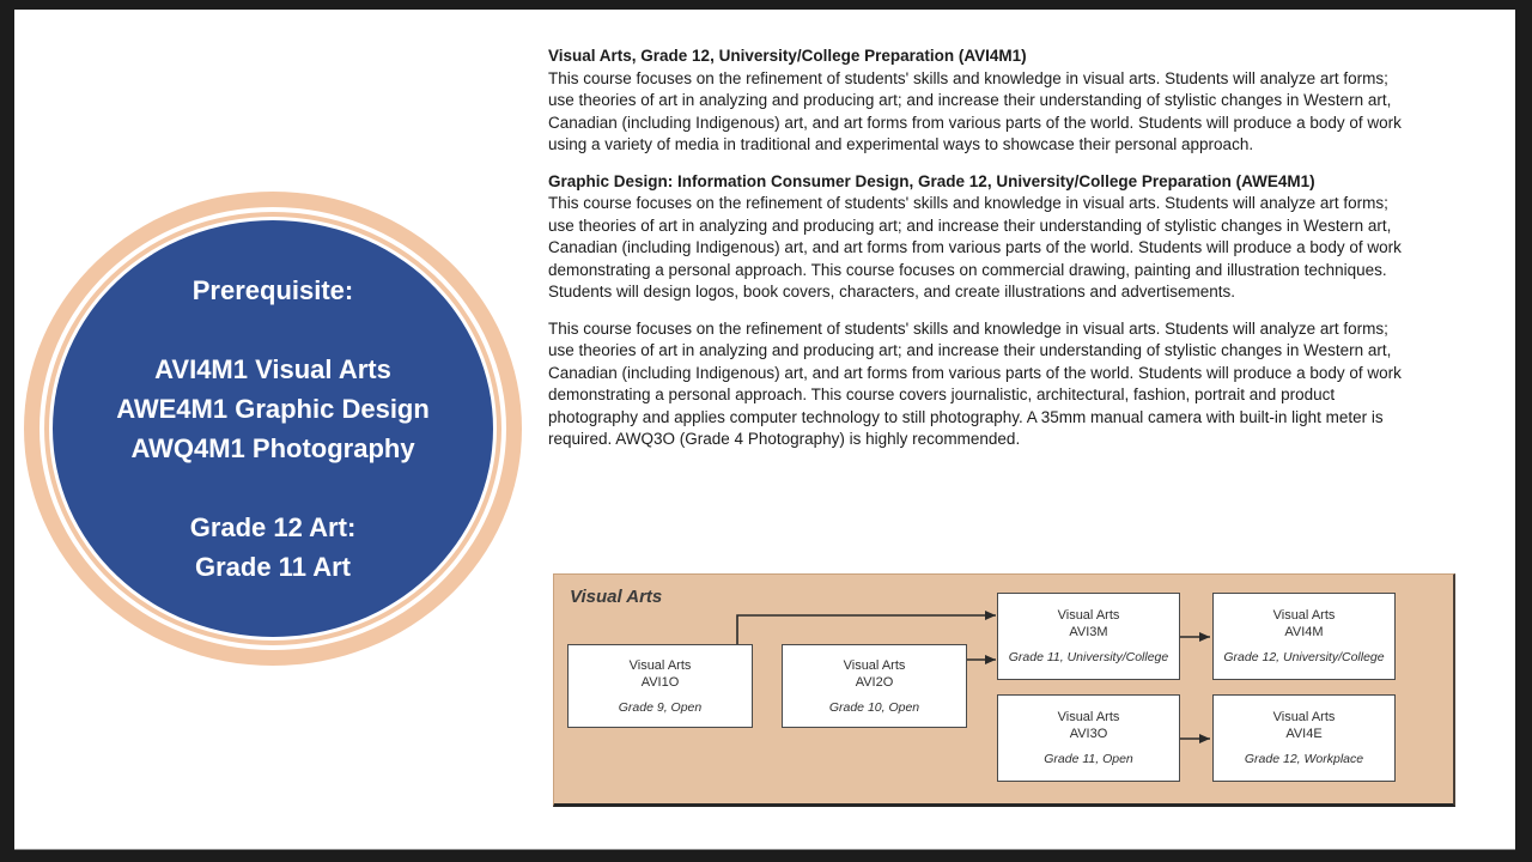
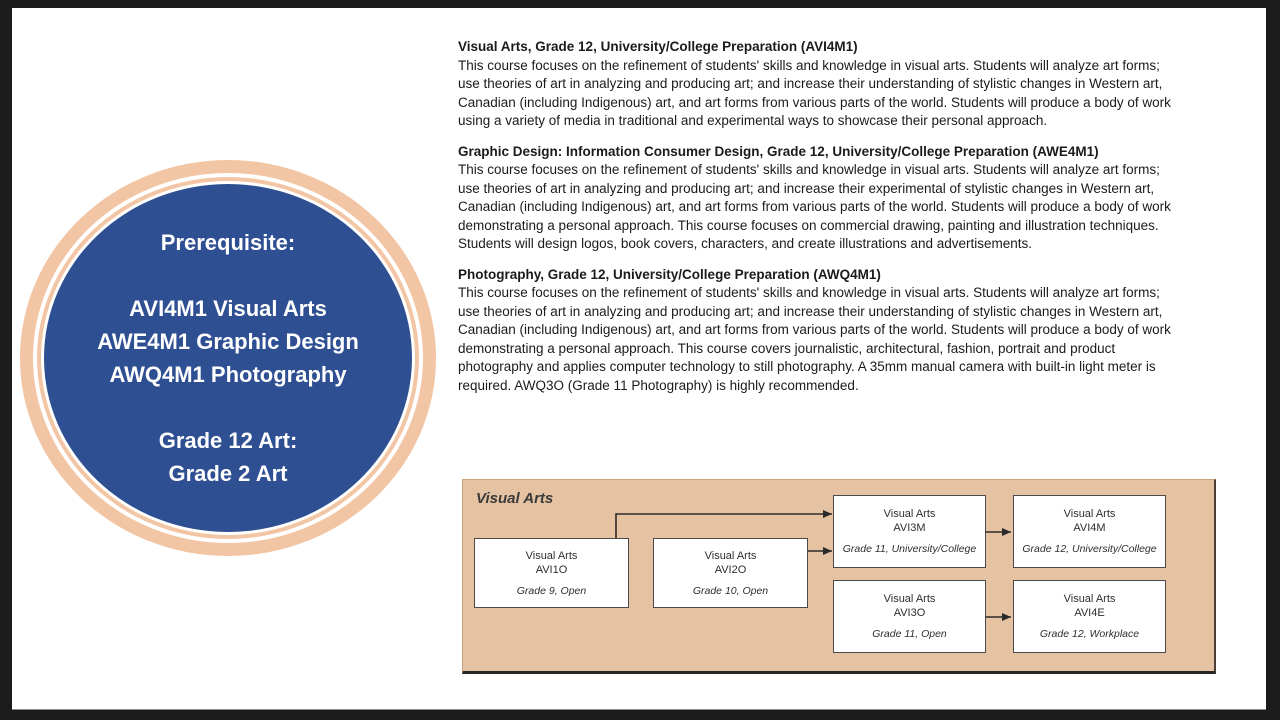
  Prerequisite:
  AVI4M1 Visual Arts
  AWE4M1 Graphic Design
  AWQ4M1 Photography
  Grade 12 Art:
- Grade 11 Art
+ Grade 2 Art
  Visual Arts, Grade 12, University/College Preparation (AVI4M1)
  This course focuses on the refinement of students' skills and knowledge in visual arts. Students will analyze art forms; use theories of art in analyzing and producing art; and increase their understanding of stylistic changes in Western art, Canadian (including Indigenous) art, and art forms from various parts of the world. Students will produce a body of work using a variety of media in traditional and experimental ways to showcase their personal approach.
  Graphic Design: Information Consumer Design, Grade 12, University/College Preparation (AWE4M1)
- This course focuses on the refinement of students' skills and knowledge in visual arts. Students will analyze art forms; use theories of art in analyzing and producing art; and increase their understanding of stylistic changes in Western art, Canadian (including Indigenous) art, and art forms from various parts of the world. Students will produce a body of work demonstrating a personal approach. This course focuses on commercial drawing, painting and illustration techniques. Students will design logos, book covers, characters, and create illustrations and advertisements.
+ This course focuses on the refinement of students' skills and knowledge in visual arts. Students will analyze art forms; use theories of art in analyzing and producing art; and increase their experimental of stylistic changes in Western art, Canadian (including Indigenous) art, and art forms from various parts of the world. Students will produce a body of work demonstrating a personal approach. This course focuses on commercial drawing, painting and illustration techniques. Students will design logos, book covers, characters, and create illustrations and advertisements.
+ Photography, Grade 12, University/College Preparation (AWQ4M1)
- This course focuses on the refinement of students' skills and knowledge in visual arts. Students will analyze art forms; use theories of art in analyzing and producing art; and increase their understanding of stylistic changes in Western art, Canadian (including Indigenous) art, and art forms from various parts of the world. Students will produce a body of work demonstrating a personal approach. This course covers journalistic, architectural, fashion, portrait and product photography and applies computer technology to still photography. A 35mm manual camera with built-in light meter is required. AWQ3O (Grade 4 Photography) is highly recommended.
+ This course focuses on the refinement of students' skills and knowledge in visual arts. Students will analyze art forms; use theories of art in analyzing and producing art; and increase their understanding of stylistic changes in Western art, Canadian (including Indigenous) art, and art forms from various parts of the world. Students will produce a body of work demonstrating a personal approach. This course covers journalistic, architectural, fashion, portrait and product photography and applies computer technology to still photography. A 35mm manual camera with built-in light meter is required. AWQ3O (Grade 11 Photography) is highly recommended.
  Visual Arts
  Visual Arts
  AVI1O
  Grade 9, Open
  Visual Arts
  AVI2O
  Grade 10, Open
  Visual Arts
  AVI3M
  Grade 11, University/College
  Visual Arts
  AVI4M
  Grade 12, University/College
  Visual Arts
  AVI3O
  Grade 11, Open
  Visual Arts
  AVI4E
  Grade 12, Workplace
